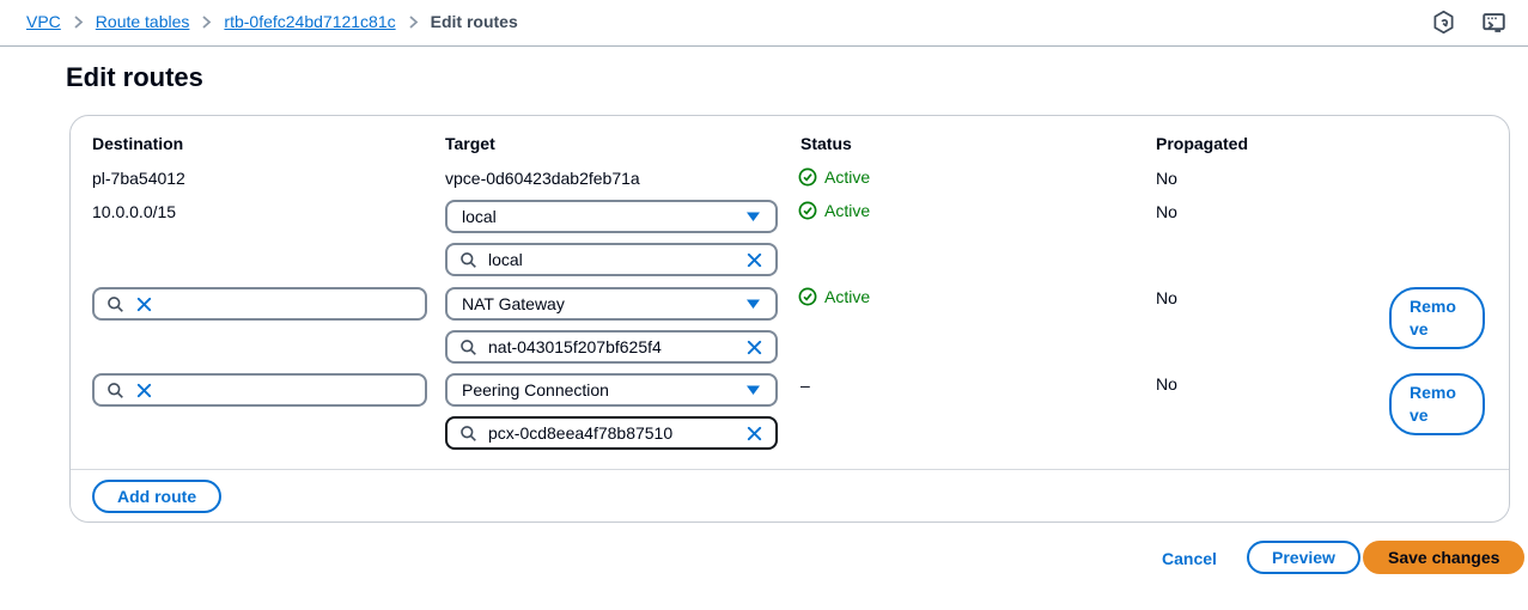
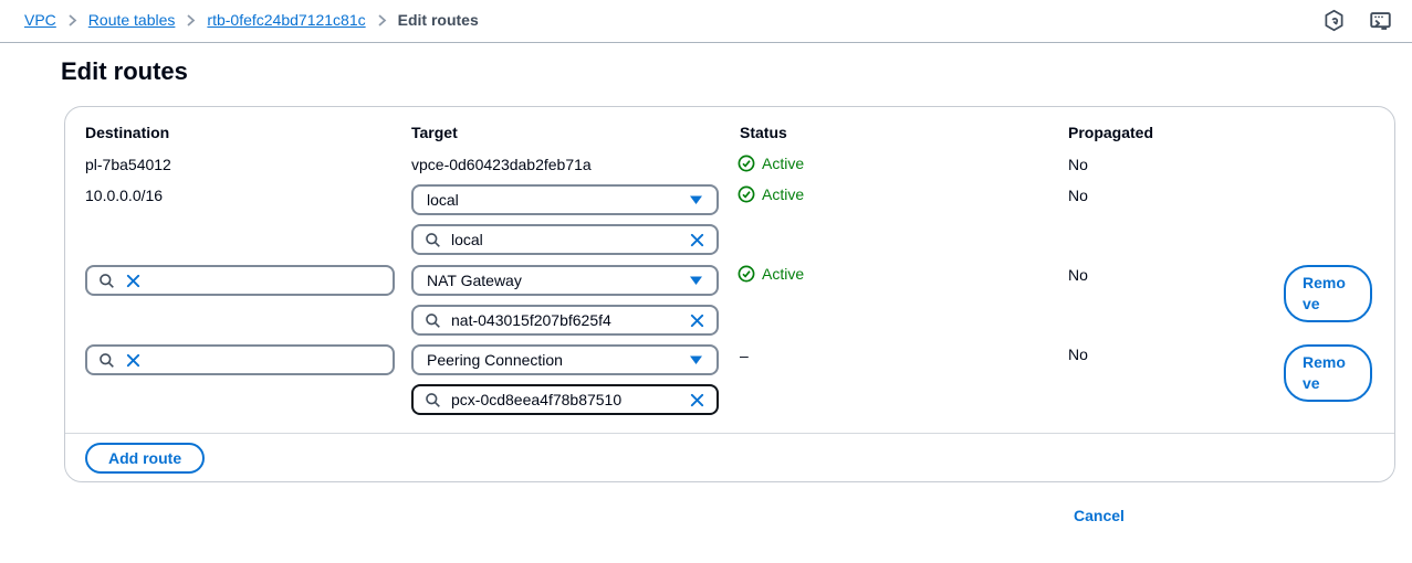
  VPC
  Route tables
  rtb-0fefc24bd7121c81c
  Edit routes
  Edit routes
  Destination
  Target
  Status
  Propagated
  pl-7ba54012
  vpce-0d60423dab2feb71a
  Active
  No
- 10.0.0.0/15
+ 10.0.0.0/16
  local
  local
  Active
  No
  NAT Gateway
  nat-043015f207bf625f4
  Active
  No
  Remove
  Peering Connection
  pcx-0cd8eea4f78b87510
  –
  No
  Remove
  Add route
  Cancel
- Preview
- Save changes
